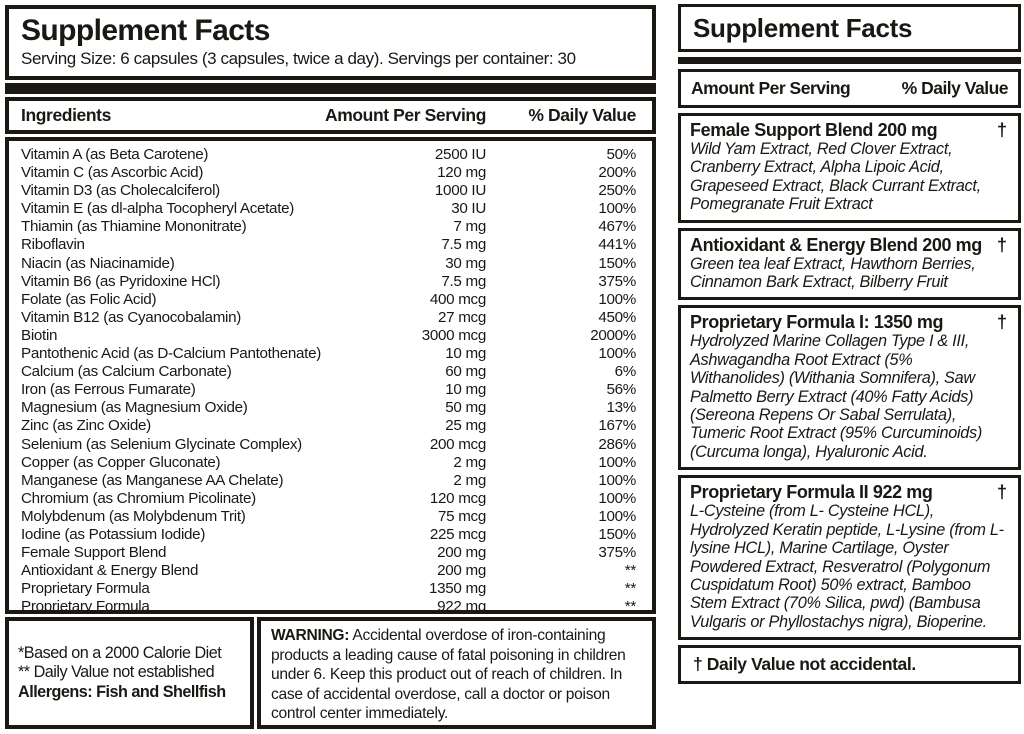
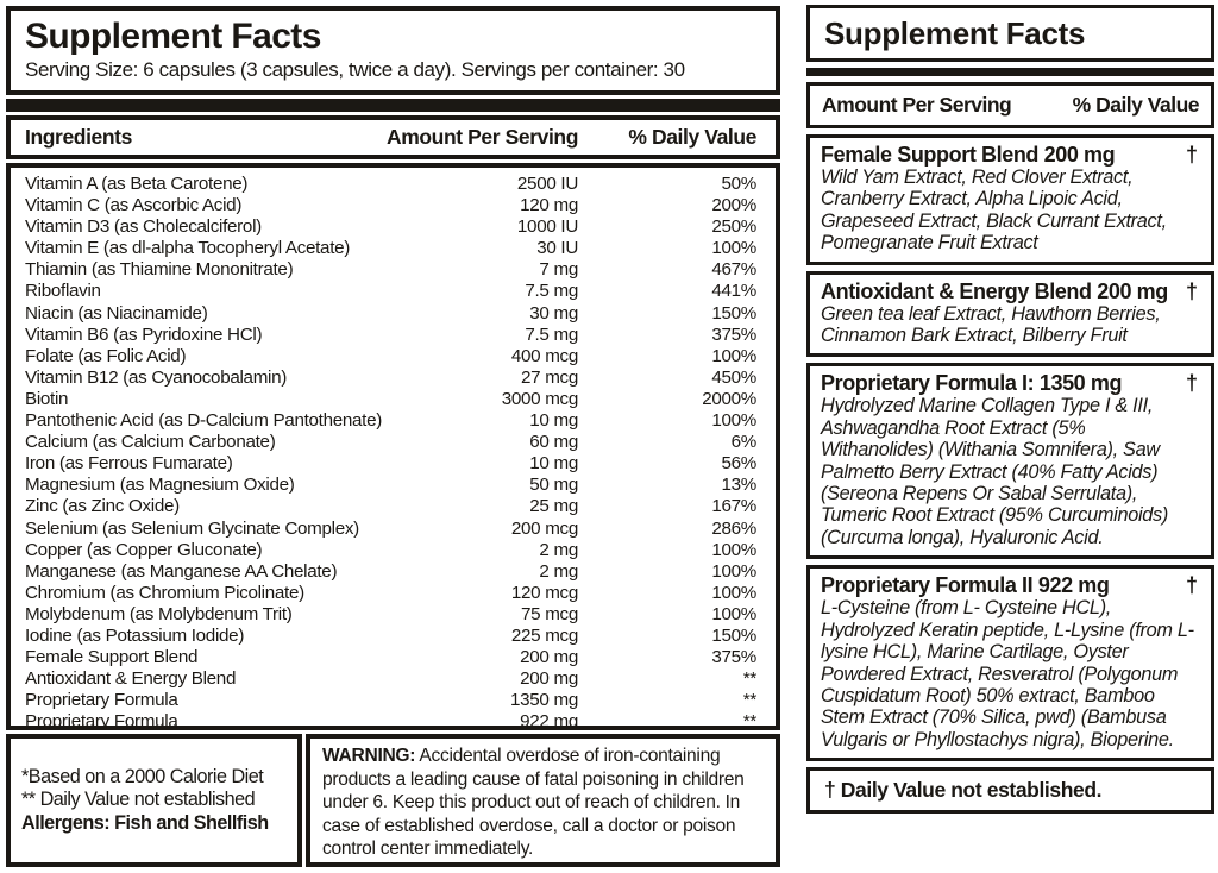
  Supplement Facts
  Serving Size: 6 capsules (3 capsules, twice a day). Servings per container: 30
  Ingredients
  Amount Per Serving
  % Daily Value
  Vitamin A (as Beta Carotene)
  2500 IU
  50%
  Vitamin C (as Ascorbic Acid)
  120 mg
  200%
  Vitamin D3 (as Cholecalciferol)
  1000 IU
  250%
  Vitamin E (as dl-alpha Tocopheryl Acetate)
  30 IU
  100%
  Thiamin (as Thiamine Mononitrate)
  7 mg
  467%
  Riboflavin
  7.5 mg
  441%
  Niacin (as Niacinamide)
  30 mg
  150%
  Vitamin B6 (as Pyridoxine HCl)
  7.5 mg
  375%
  Folate (as Folic Acid)
  400 mcg
  100%
  Vitamin B12 (as Cyanocobalamin)
  27 mcg
  450%
  Biotin
  3000 mcg
  2000%
  Pantothenic Acid (as D-Calcium Pantothenate)
  10 mg
  100%
  Calcium (as Calcium Carbonate)
  60 mg
  6%
  Iron (as Ferrous Fumarate)
  10 mg
  56%
  Magnesium (as Magnesium Oxide)
  50 mg
  13%
  Zinc (as Zinc Oxide)
  25 mg
  167%
  Selenium (as Selenium Glycinate Complex)
  200 mcg
  286%
  Copper (as Copper Gluconate)
  2 mg
  100%
  Manganese (as Manganese AA Chelate)
  2 mg
  100%
  Chromium (as Chromium Picolinate)
  120 mcg
  100%
  Molybdenum (as Molybdenum Trit)
  75 mcg
  100%
  Iodine (as Potassium Iodide)
  225 mcg
  150%
  Female Support Blend
  200 mg
  375%
  Antioxidant & Energy Blend
  200 mg
  **
  Proprietary Formula
  1350 mg
  **
  Proprietary Formula
  922 mg
  **
  *Based on a 2000 Calorie Diet
  ** Daily Value not established
  Allergens: Fish and Shellfish
- WARNING: Accidental overdose of iron-containing products a leading cause of fatal poisoning in children under 6. Keep this product out of reach of children. In case of accidental overdose, call a doctor or poison control center immediately.
+ WARNING: Accidental overdose of iron-containing products a leading cause of fatal poisoning in children under 6. Keep this product out of reach of children. In case of established overdose, call a doctor or poison control center immediately.
  Supplement Facts
  Amount Per Serving
  % Daily Value
  Female Support Blend 200 mg
  †
  Wild Yam Extract, Red Clover Extract, Cranberry Extract, Alpha Lipoic Acid, Grapeseed Extract, Black Currant Extract, Pomegranate Fruit Extract
  Antioxidant & Energy Blend 200 mg
  †
  Green tea leaf Extract, Hawthorn Berries, Cinnamon Bark Extract, Bilberry Fruit
  Proprietary Formula I: 1350 mg
  †
  Hydrolyzed Marine Collagen Type I & III, Ashwagandha Root Extract (5% Withanolides) (Withania Somnifera), Saw Palmetto Berry Extract (40% Fatty Acids) (Sereona Repens Or Sabal Serrulata), Tumeric Root Extract (95% Curcuminoids) (Curcuma longa), Hyaluronic Acid.
  Proprietary Formula II 922 mg
  †
  L-Cysteine (from L- Cysteine HCL), Hydrolyzed Keratin peptide, L-Lysine (from L-lysine HCL), Marine Cartilage, Oyster Powdered Extract, Resveratrol (Polygonum Cuspidatum Root) 50% extract, Bamboo Stem Extract (70% Silica, pwd) (Bambusa Vulgaris or Phyllostachys nigra), Bioperine.
- † Daily Value not accidental.
+ † Daily Value not established.
